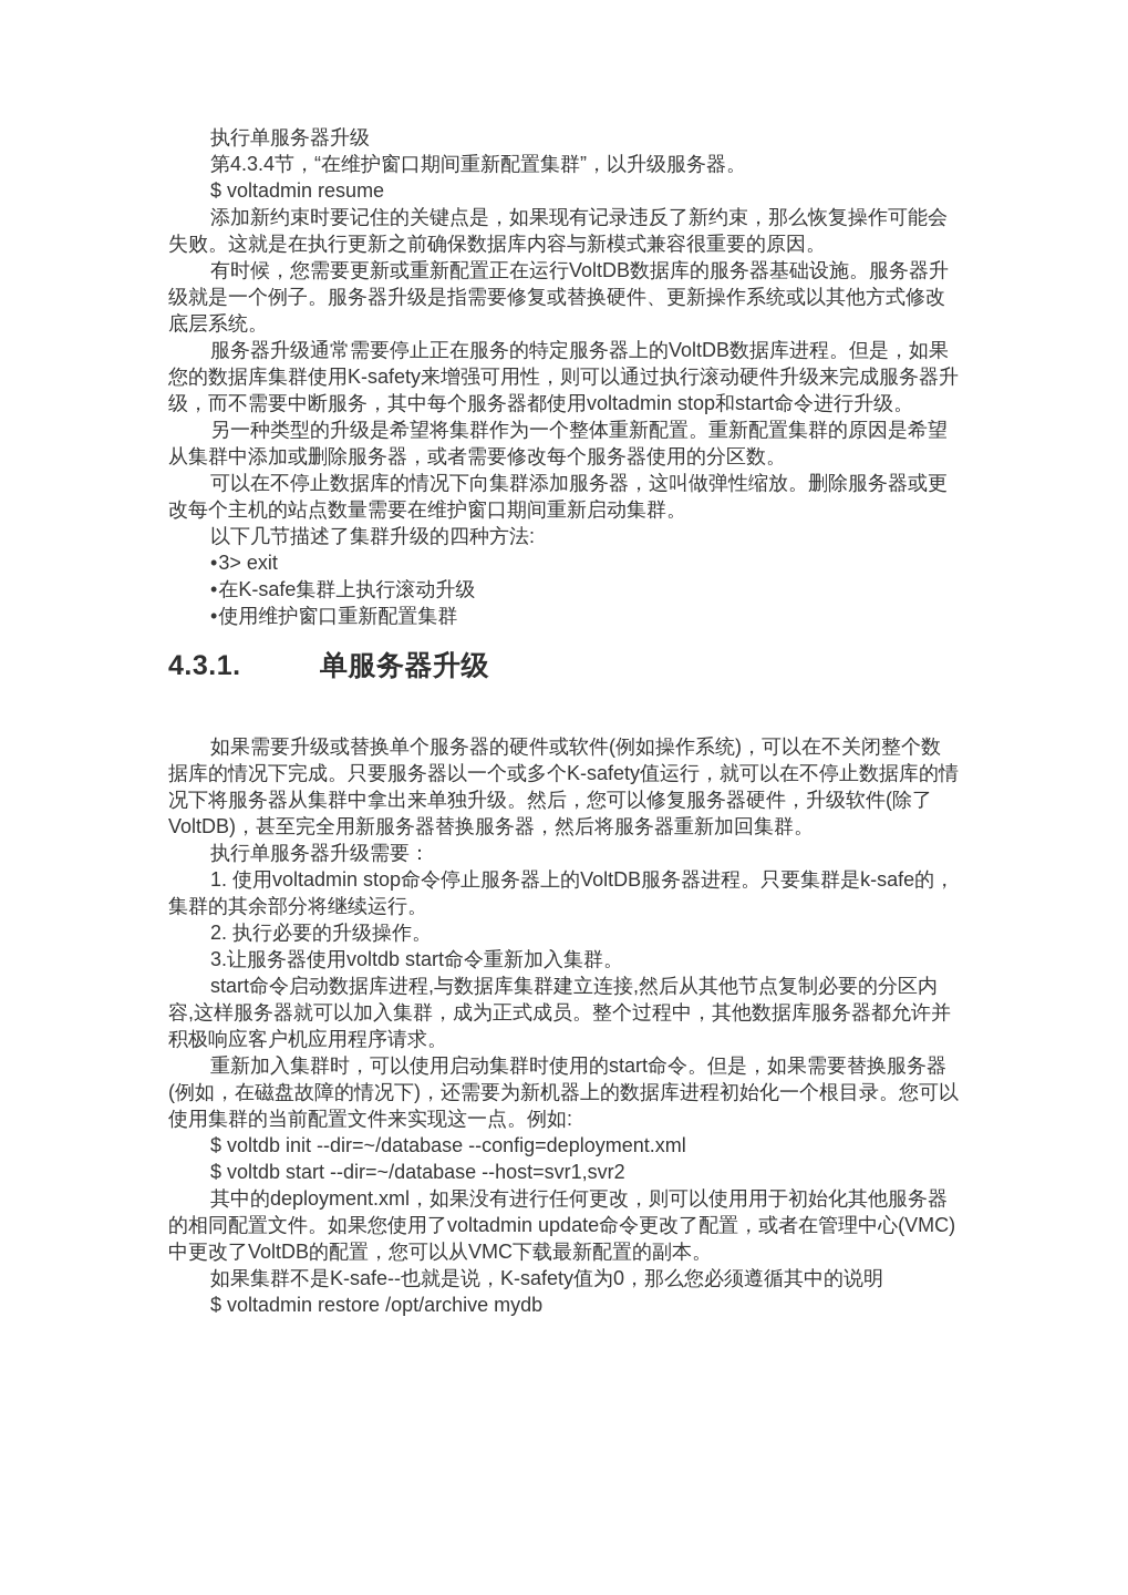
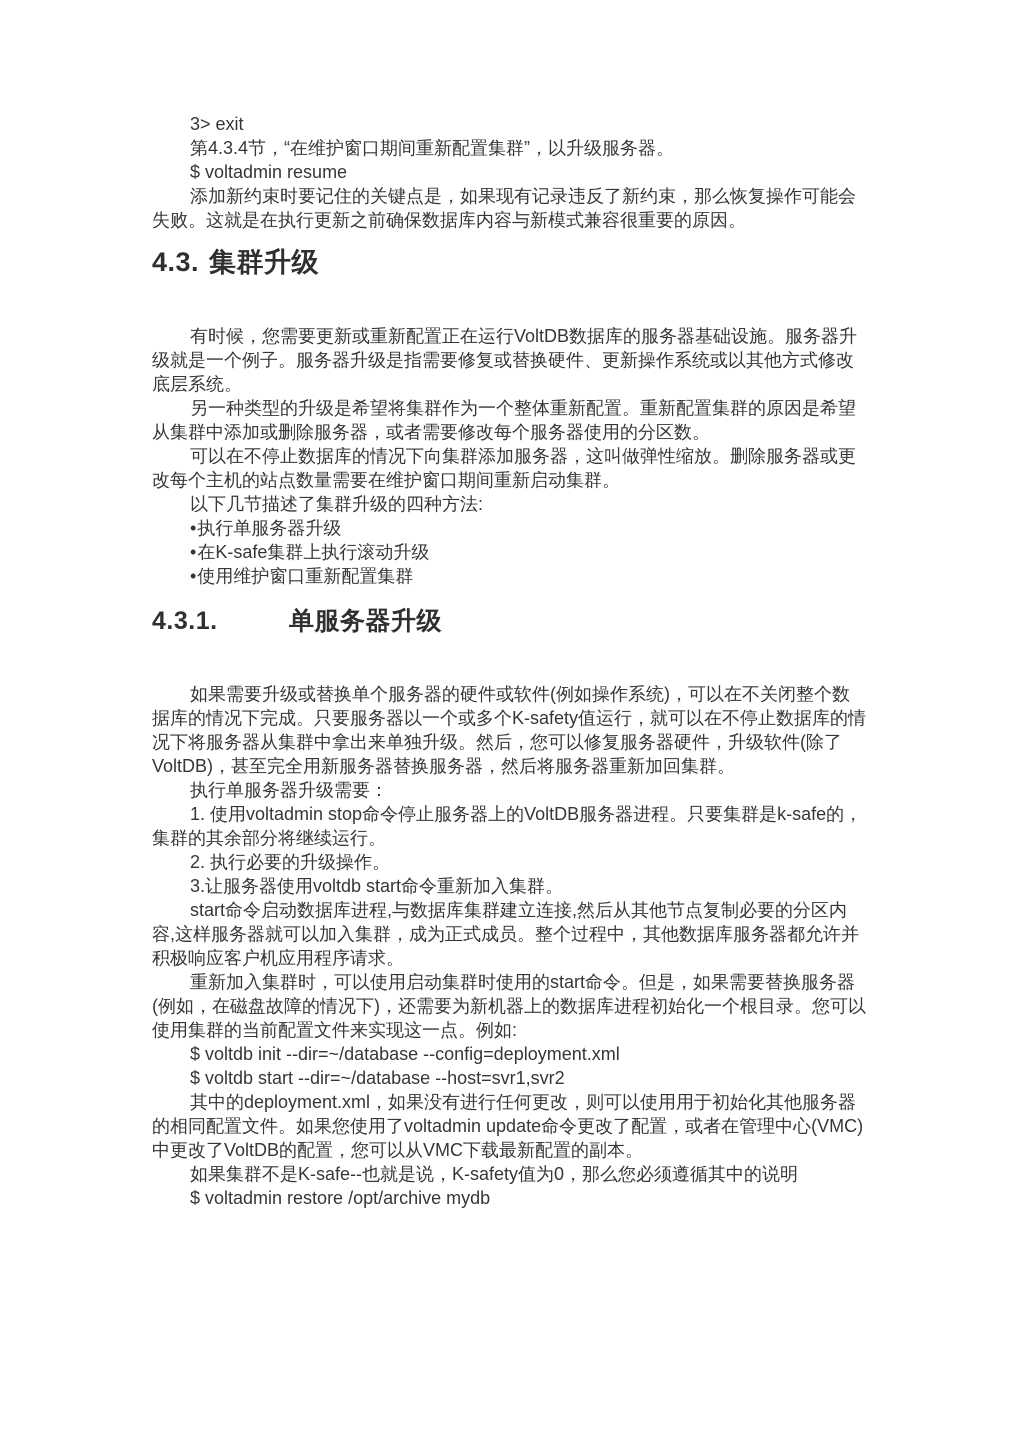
- 执行单服务器升级
+ 3> exit
  第4.3.4节，“在维护窗口期间重新配置集群”，以升级服务器。
  $ voltadmin resume
  添加新约束时要记住的关键点是，如果现有记录违反了新约束，那么恢复操作可能会失败。这就是在执行更新之前确保数据库内容与新模式兼容很重要的原因。
+ 4.3. 集群升级
  有时候，您需要更新或重新配置正在运行VoltDB数据库的服务器基础设施。服务器升级就是一个例子。服务器升级是指需要修复或替换硬件、更新操作系统或以其他方式修改底层系统。
- 服务器升级通常需要停止正在服务的特定服务器上的VoltDB数据库进程。但是，如果您的数据库集群使用K-safety来增强可用性，则可以通过执行滚动硬件升级来完成服务器升级，而不需要中断服务，其中每个服务器都使用voltadmin stop和start命令进行升级。
  另一种类型的升级是希望将集群作为一个整体重新配置。重新配置集群的原因是希望从集群中添加或删除服务器，或者需要修改每个服务器使用的分区数。
  可以在不停止数据库的情况下向集群添加服务器，这叫做弹性缩放。删除服务器或更改每个主机的站点数量需要在维护窗口期间重新启动集群。
  以下几节描述了集群升级的四种方法:
- •3> exit
+ •执行单服务器升级
  •在K-safe集群上执行滚动升级
  •使用维护窗口重新配置集群
  4.3.1. 单服务器升级
  如果需要升级或替换单个服务器的硬件或软件(例如操作系统)，可以在不关闭整个数据库的情况下完成。只要服务器以一个或多个K-safety值运行，就可以在不停止数据库的情况下将服务器从集群中拿出来单独升级。然后，您可以修复服务器硬件，升级软件(除了VoltDB)，甚至完全用新服务器替换服务器，然后将服务器重新加回集群。
  执行单服务器升级需要：
  1. 使用voltadmin stop命令停止服务器上的VoltDB服务器进程。只要集群是k-safe的，集群的其余部分将继续运行。
  2. 执行必要的升级操作。
  3.让服务器使用voltdb start命令重新加入集群。
  start命令启动数据库进程,与数据库集群建立连接,然后从其他节点复制必要的分区内容,这样服务器就可以加入集群，成为正式成员。整个过程中，其他数据库服务器都允许并积极响应客户机应用程序请求。
  重新加入集群时，可以使用启动集群时使用的start命令。但是，如果需要替换服务器(例如，在磁盘故障的情况下)，还需要为新机器上的数据库进程初始化一个根目录。您可以使用集群的当前配置文件来实现这一点。例如:
  $ voltdb init --dir=~/database --config=deployment.xml
  $ voltdb start --dir=~/database --host=svr1,svr2
  其中的deployment.xml，如果没有进行任何更改，则可以使用用于初始化其他服务器的相同配置文件。如果您使用了voltadmin update命令更改了配置，或者在管理中心(VMC)中更改了VoltDB的配置，您可以从VMC下载最新配置的副本。
  如果集群不是K-safe--也就是说，K-safety值为0，那么您必须遵循其中的说明
  $ voltadmin restore /opt/archive mydb
